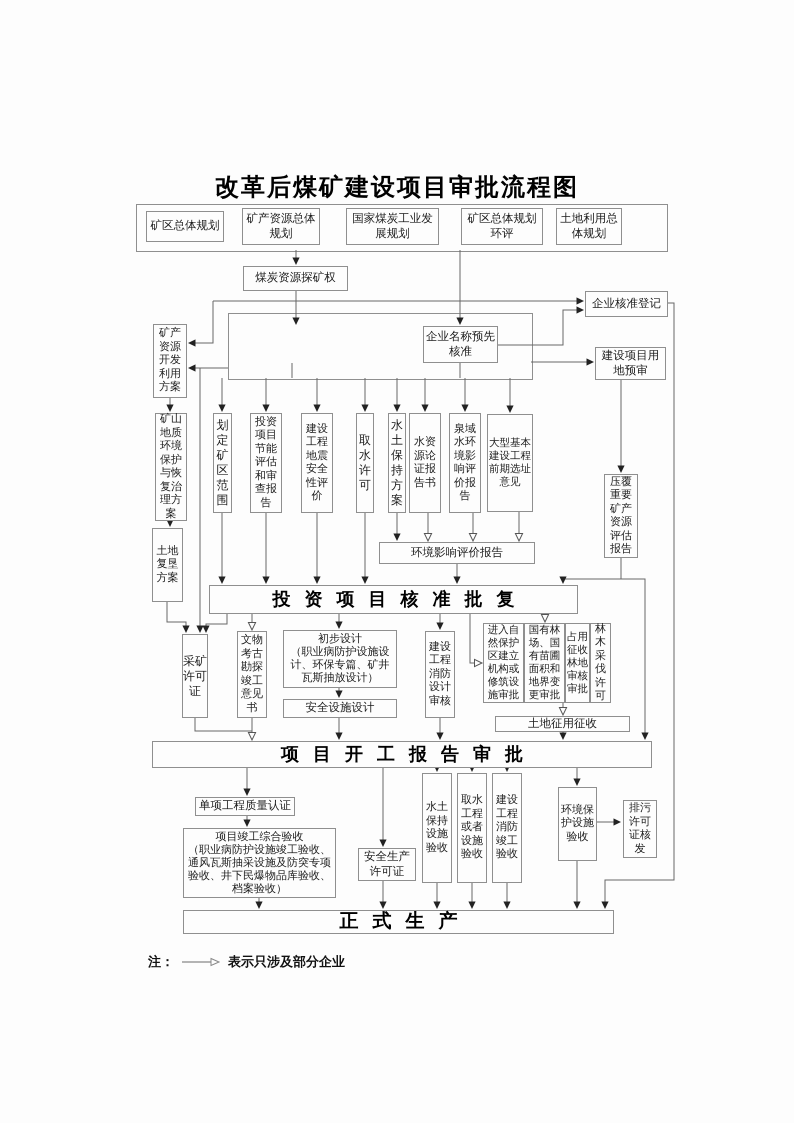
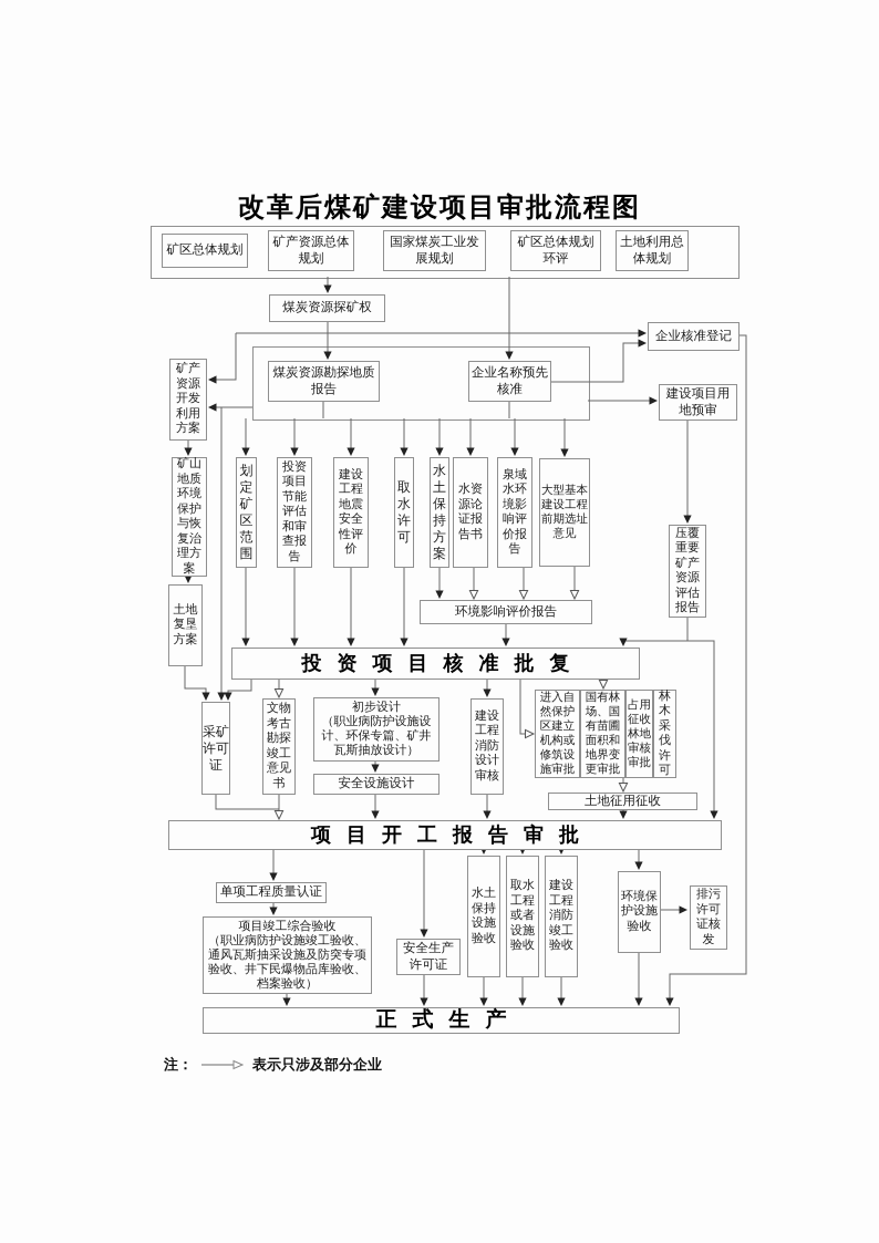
  改革后煤矿建设项目审批流程图
  注：
  表示只涉及部分企业
  矿区总体规划
  矿产资源总体规划
  国家煤炭工业发展规划
  矿区总体规划环评
  土地利用总体规划
  煤炭资源探矿权
  企业核准登记
+ 煤炭资源勘探地质报告
  企业名称预先核准
  建设项目用地预审
  矿产资源开发利用方案
  矿山地质环境保护与恢复治理方案
  土地复垦方案
  划定矿区范围
  投资项目节能评估和审查报告
  建设工程地震安全性评价
  取水许可
  水土保持方案
  水资源论证报告书
  泉域水环境影响评价报告
  大型基本建设工程前期选址意见
  压覆重要矿产资源评估报告
  环境影响评价报告
  投资项目核准批复
  采矿许可证
  文物考古勘探竣工意见书
  初步设计
  （职业病防护设施设计、环保专篇、矿井瓦斯抽放设计）
  安全设施设计
  建设工程消防设计审核
  进入自然保护区建立机构或修筑设施审批
  国有林场、国有苗圃面积和地界变更审批
  占用征收林地审核审批
  林木采伐许可
  土地征用征收
  项目开工报告审批
  单项工程质量认证
  项目竣工综合验收
  （职业病防护设施竣工验收、通风瓦斯抽采设施及防突专项验收、井下民爆物品库验收、档案验收）
  安全生产许可证
  水土保持设施验收
  取水工程或者设施验收
  建设工程消防竣工验收
  环境保护设施验收
  排污许可证核发
  正式生产
